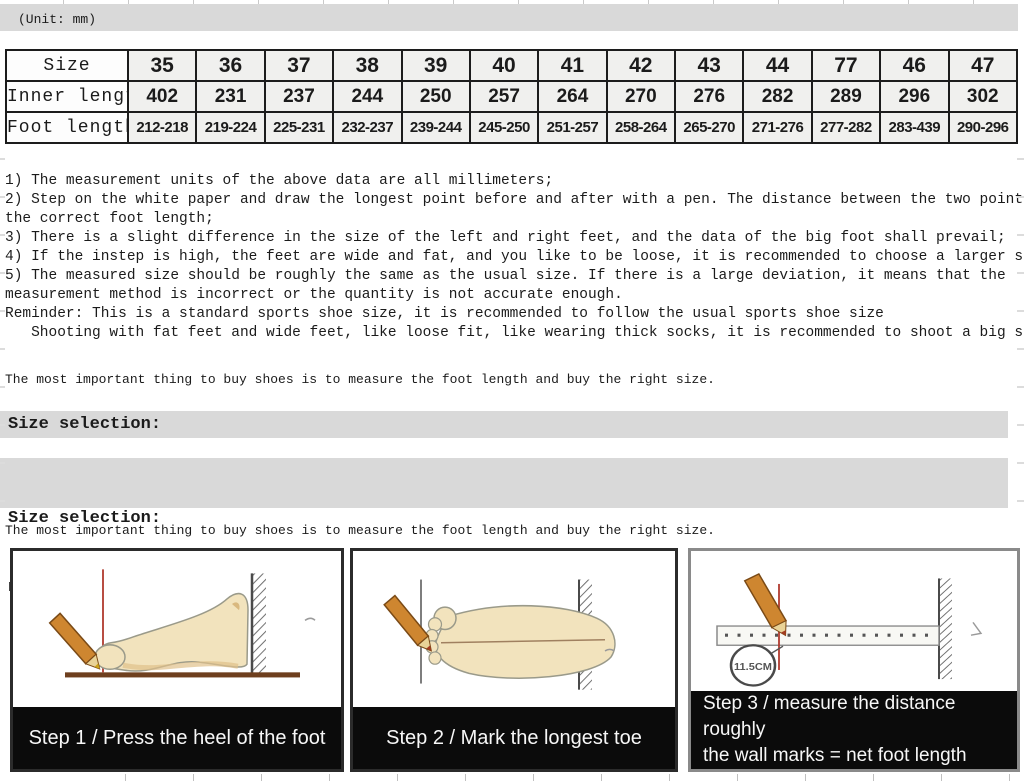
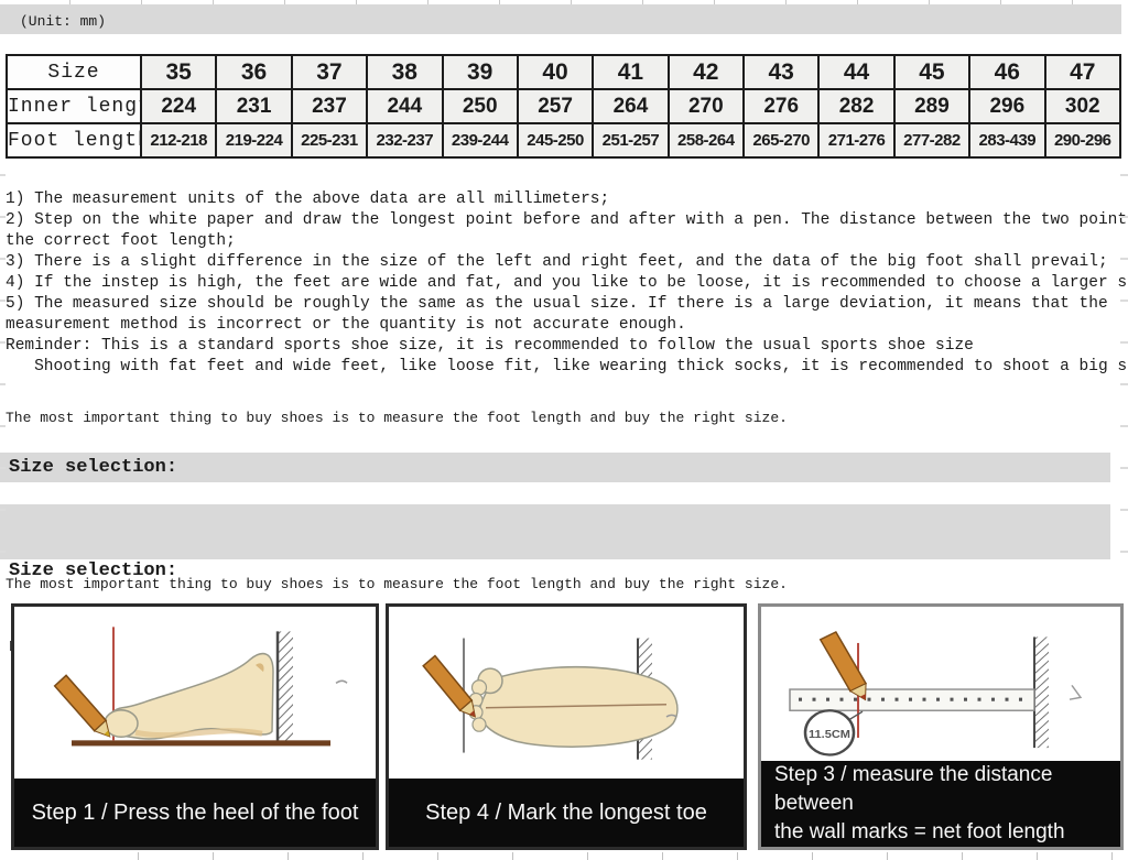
  (Unit: mm)
- Size	35	36	37	38	39	40	41	42	43	44	77	46	47
+ Size	35	36	37	38	39	40	41	42	43	44	45	46	47
- Inner leng	402	231	237	244	250	257	264	270	276	282	289	296	302
+ Inner leng	224	231	237	244	250	257	264	270	276	282	289	296	302
  Foot lengt	212-218	219-224	225-231	232-237	239-244	245-250	251-257	258-264	265-270	271-276	277-282	283-439	290-296
  1) The measurement units of the above data are all millimeters;
  2) Step on the white paper and draw the longest point before and after with a pen. The distance between the two point
  the correct foot length;
  3) There is a slight difference in the size of the left and right feet, and the data of the big foot shall prevail;
  4) If the instep is high, the feet are wide and fat, and you like to be loose, it is recommended to choose a larger s
  5) The measured size should be roughly the same as the usual size. If there is a large deviation, it means that the
  measurement method is incorrect or the quantity is not accurate enough.
  Reminder: This is a standard sports shoe size, it is recommended to follow the usual sports shoe size
  Shooting with fat feet and wide feet, like loose fit, like wearing thick socks, it is recommended to shoot a big s
  The most important thing to buy shoes is to measure the foot length and buy the right size.
  Size selection:
  Size selection:
  The most important thing to buy shoes is to measure the foot length and buy the right size.
  Step 1 / Press the heel of the foot
- Step 2 / Mark the longest toe
+ Step 4 / Mark the longest toe
  11.5CM
- Step 3 / measure the distance roughly
+ Step 3 / measure the distance between
  the wall marks = net foot length
